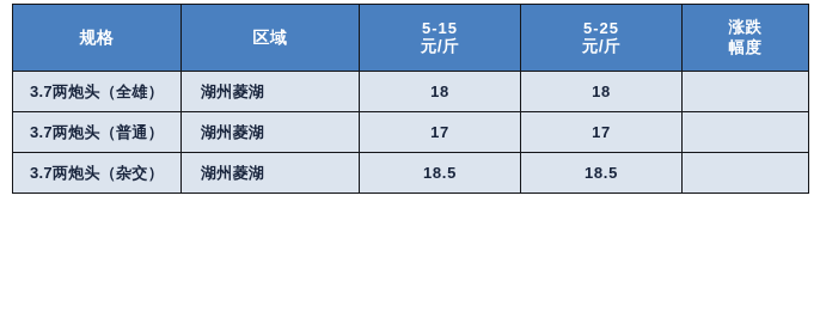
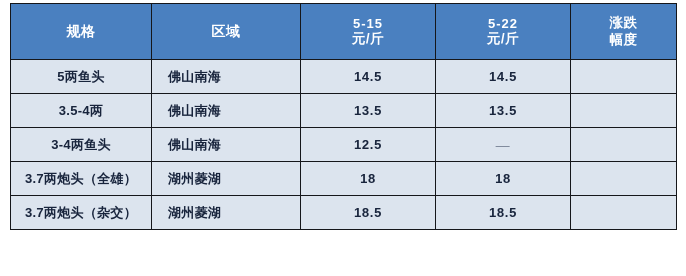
- 规格	区域	5-15 元/斤	5-25 元/斤	涨跌 幅度
+ 规格	区域	5-15 元/斤	5-22 元/斤	涨跌 幅度
+ 5两鱼头	佛山南海	14.5	14.5
+ 3.5-4两	佛山南海	13.5	13.5
+ 3-4两鱼头	佛山南海	12.5	—
  3.7两炮头（全雄）	湖州菱湖	18	18
- 3.7两炮头（普通）	湖州菱湖	17	17
  3.7两炮头（杂交）	湖州菱湖	18.5	18.5
